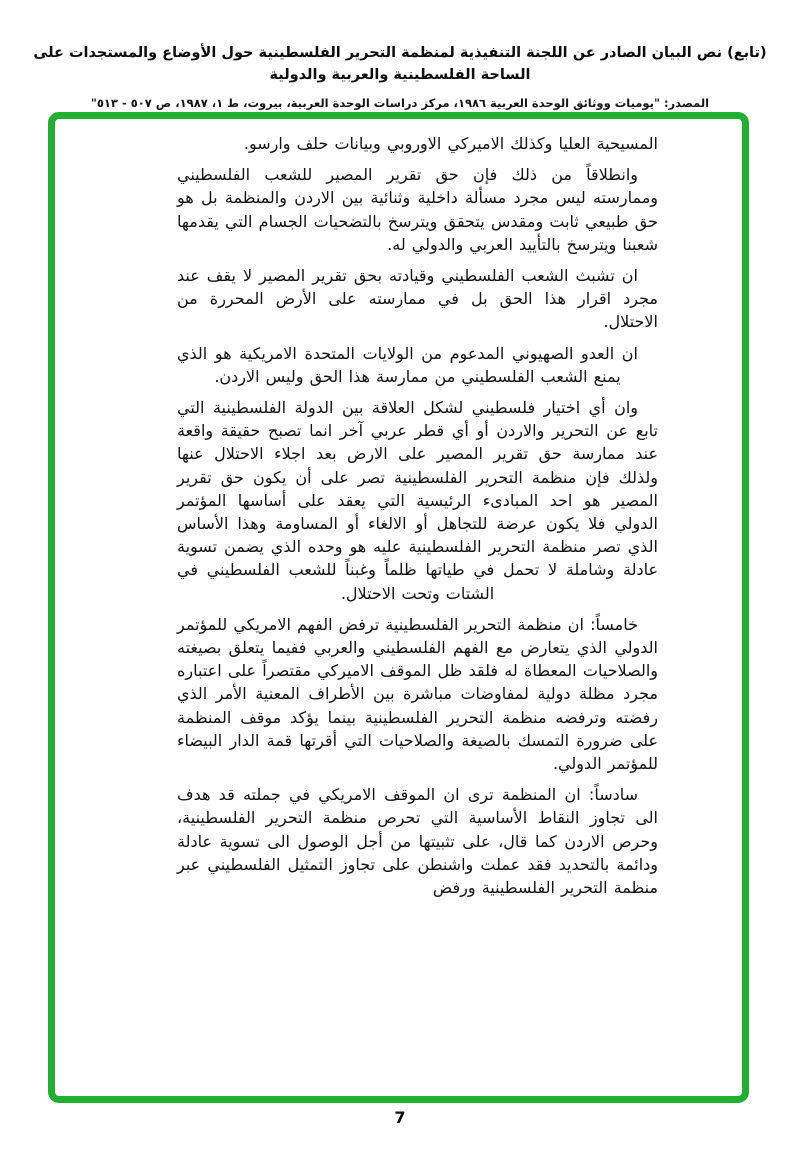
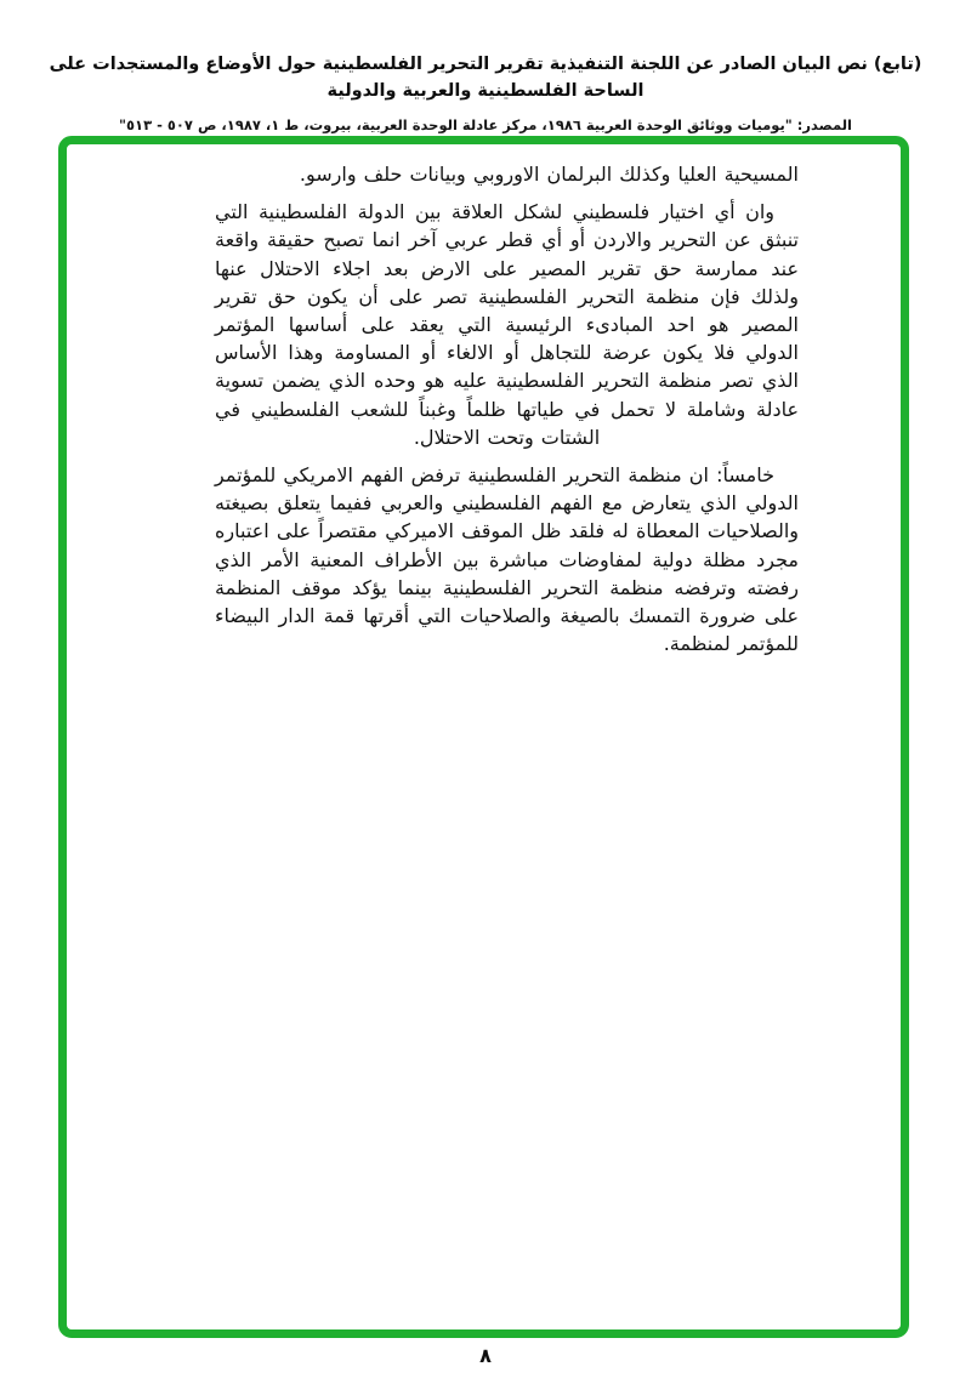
- (تابع) نص البيان الصادر عن اللجنة التنفيذية لمنظمة التحرير الفلسطينية حول الأوضاع والمستجدات على الساحة الفلسطينية والعربية والدولية
+ (تابع) نص البيان الصادر عن اللجنة التنفيذية تقرير التحرير الفلسطينية حول الأوضاع والمستجدات على الساحة الفلسطينية والعربية والدولية
- المصدر: "يوميات ووثائق الوحدة العربية ١٩٨٦، مركز دراسات الوحدة العربية، بيروت، ط ١، ١٩٨٧، ص ٥٠٧ - ٥١٣"
+ المصدر: "يوميات ووثائق الوحدة العربية ١٩٨٦، مركز عادلة الوحدة العربية، بيروت، ط ١، ١٩٨٧، ص ٥٠٧ - ٥١٣"
- المسيحية العليا وكذلك الاميركي الاوروبي وبيانات حلف وارسو.
+ المسيحية العليا وكذلك البرلمان الاوروبي وبيانات حلف وارسو.
- وانطلاقاً من ذلك فإن حق تقرير المصير للشعب الفلسطيني وممارسته ليس مجرد مسألة داخلية وثنائية بين الاردن والمنظمة بل هو حق طبيعي ثابت ومقدس يتحقق ويترسخ بالتضحيات الجسام التي يقدمها شعبنا ويترسخ بالتأييد العربي والدولي له.
- ان تشبث الشعب الفلسطيني وقيادته بحق تقرير المصير لا يقف عند مجرد اقرار هذا الحق بل في ممارسته على الأرض المحررة من الاحتلال.
- ان العدو الصهيوني المدعوم من الولايات المتحدة الامريكية هو الذي يمنع الشعب الفلسطيني من ممارسة هذا الحق وليس الاردن.
- وان أي اختيار فلسطيني لشكل العلاقة بين الدولة الفلسطينية التي تابع عن التحرير والاردن أو أي قطر عربي آخر انما تصبح حقيقة واقعة عند ممارسة حق تقرير المصير على الارض بعد اجلاء الاحتلال عنها ولذلك فإن منظمة التحرير الفلسطينية تصر على أن يكون حق تقرير المصير هو احد المبادىء الرئيسية التي يعقد على أساسها المؤتمر الدولي فلا يكون عرضة للتجاهل أو الالغاء أو المساومة وهذا الأساس الذي تصر منظمة التحرير الفلسطينية عليه هو وحده الذي يضمن تسوية عادلة وشاملة لا تحمل في طياتها ظلماً وغبناً للشعب الفلسطيني في الشتات وتحت الاحتلال.
+ وان أي اختيار فلسطيني لشكل العلاقة بين الدولة الفلسطينية التي تنبثق عن التحرير والاردن أو أي قطر عربي آخر انما تصبح حقيقة واقعة عند ممارسة حق تقرير المصير على الارض بعد اجلاء الاحتلال عنها ولذلك فإن منظمة التحرير الفلسطينية تصر على أن يكون حق تقرير المصير هو احد المبادىء الرئيسية التي يعقد على أساسها المؤتمر الدولي فلا يكون عرضة للتجاهل أو الالغاء أو المساومة وهذا الأساس الذي تصر منظمة التحرير الفلسطينية عليه هو وحده الذي يضمن تسوية عادلة وشاملة لا تحمل في طياتها ظلماً وغبناً للشعب الفلسطيني في الشتات وتحت الاحتلال.
- خامساً: ان منظمة التحرير الفلسطينية ترفض الفهم الامريكي للمؤتمر الدولي الذي يتعارض مع الفهم الفلسطيني والعربي ففيما يتعلق بصيغته والصلاحيات المعطاة له فلقد ظل الموقف الاميركي مقتصراً على اعتباره مجرد مظلة دولية لمفاوضات مباشرة بين الأطراف المعنية الأمر الذي رفضته وترفضه منظمة التحرير الفلسطينية بينما يؤكد موقف المنظمة على ضرورة التمسك بالصيغة والصلاحيات التي أقرتها قمة الدار البيضاء للمؤتمر الدولي.
+ خامساً: ان منظمة التحرير الفلسطينية ترفض الفهم الامريكي للمؤتمر الدولي الذي يتعارض مع الفهم الفلسطيني والعربي ففيما يتعلق بصيغته والصلاحيات المعطاة له فلقد ظل الموقف الاميركي مقتصراً على اعتباره مجرد مظلة دولية لمفاوضات مباشرة بين الأطراف المعنية الأمر الذي رفضته وترفضه منظمة التحرير الفلسطينية بينما يؤكد موقف المنظمة على ضرورة التمسك بالصيغة والصلاحيات التي أقرتها قمة الدار البيضاء للمؤتمر لمنظمة.
- سادساً: ان المنظمة ترى ان الموقف الامريكي في جملته قد هدف الى تجاوز النقاط الأساسية التي تحرص منظمة التحرير الفلسطينية، وحرص الاردن كما قال، على تثبيتها من أجل الوصول الى تسوية عادلة ودائمة بالتحديد فقد عملت واشنطن على تجاوز التمثيل الفلسطيني عبر منظمة التحرير الفلسطينية ورفض
- 7
+ ٨
